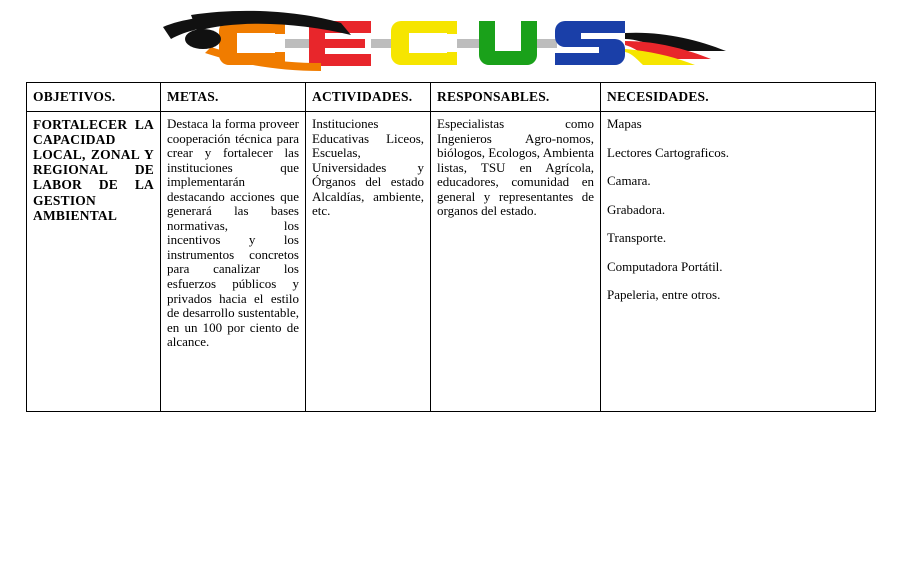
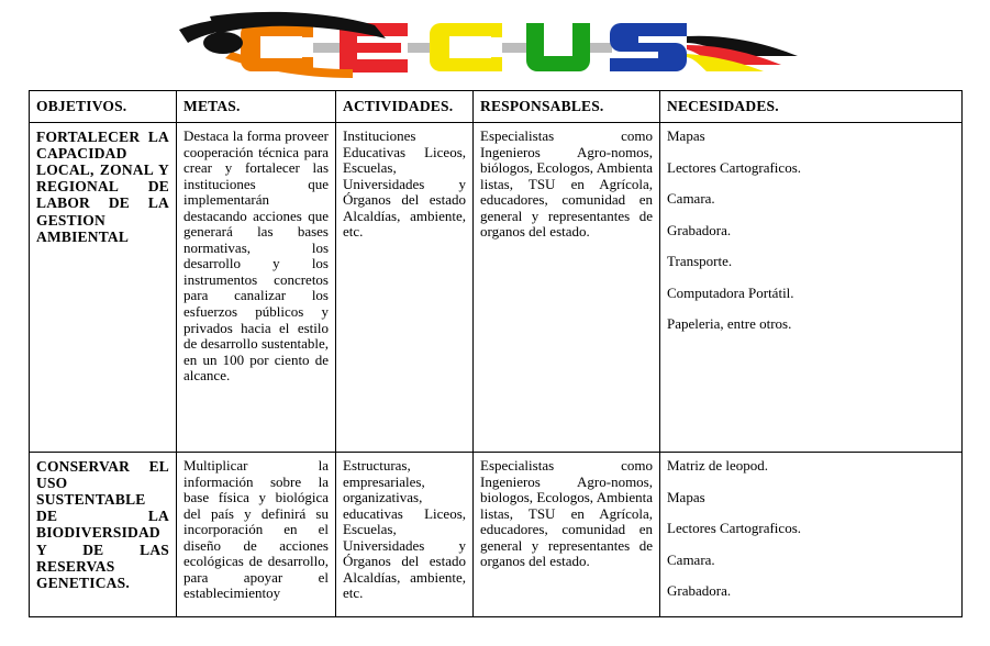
  OBJETIVOS.	METAS.	ACTIVIDADES.	RESPONSABLES.	NECESIDADES.
- FORTALECER LA CAPACIDAD LOCAL, ZONAL Y REGIONAL DE LABOR DE LA GESTION AMBIENTAL	Destaca la forma proveer cooperación técnica para crear y fortalecer las instituciones que implementarán destacando acciones que generará las bases normativas, los incentivos y los instrumentos concretos para canalizar los esfuerzos públicos y privados hacia el estilo de desarrollo sustentable, en un 100 por ciento de alcance.	Instituciones Educativas Liceos, Escuelas, Universidades y Órganos del estado Alcaldías, ambiente, etc.	Especialistas como Ingenieros Agro-nomos, biólogos, Ecologos, Ambienta listas, TSU en Agrícola, educadores, comunidad en general y representantes de organos del estado.	Mapas Lectores Cartograficos. Camara. Grabadora. Transporte. Computadora Portátil. Papeleria, entre otros.
+ FORTALECER LA CAPACIDAD LOCAL, ZONAL Y REGIONAL DE LABOR DE LA GESTION AMBIENTAL	Destaca la forma proveer cooperación técnica para crear y fortalecer las instituciones que implementarán destacando acciones que generará las bases normativas, los desarrollo y los instrumentos concretos para canalizar los esfuerzos públicos y privados hacia el estilo de desarrollo sustentable, en un 100 por ciento de alcance.	Instituciones Educativas Liceos, Escuelas, Universidades y Órganos del estado Alcaldías, ambiente, etc.	Especialistas como Ingenieros Agro-nomos, biólogos, Ecologos, Ambienta listas, TSU en Agrícola, educadores, comunidad en general y representantes de organos del estado.	Mapas Lectores Cartograficos. Camara. Grabadora. Transporte. Computadora Portátil. Papeleria, entre otros.
+ CONSERVAR EL USO SUSTENTABLE DE LA BIODIVERSIDAD Y DE LAS RESERVAS GENETICAS.	Multiplicar la información sobre la base física y biológica del país y definirá su incorporación en el diseño de acciones ecológicas de desarrollo, para apoyar el establecimientoy	Estructuras, empresariales, organizativas, educativas Liceos, Escuelas, Universidades y Órganos del estado Alcaldías, ambiente, etc.	Especialistas como Ingenieros Agro-nomos, biologos, Ecologos, Ambienta listas, TSU en Agrícola, educadores, comunidad en general y representantes de organos del estado.	Matriz de leopod. Mapas Lectores Cartograficos. Camara. Grabadora.
